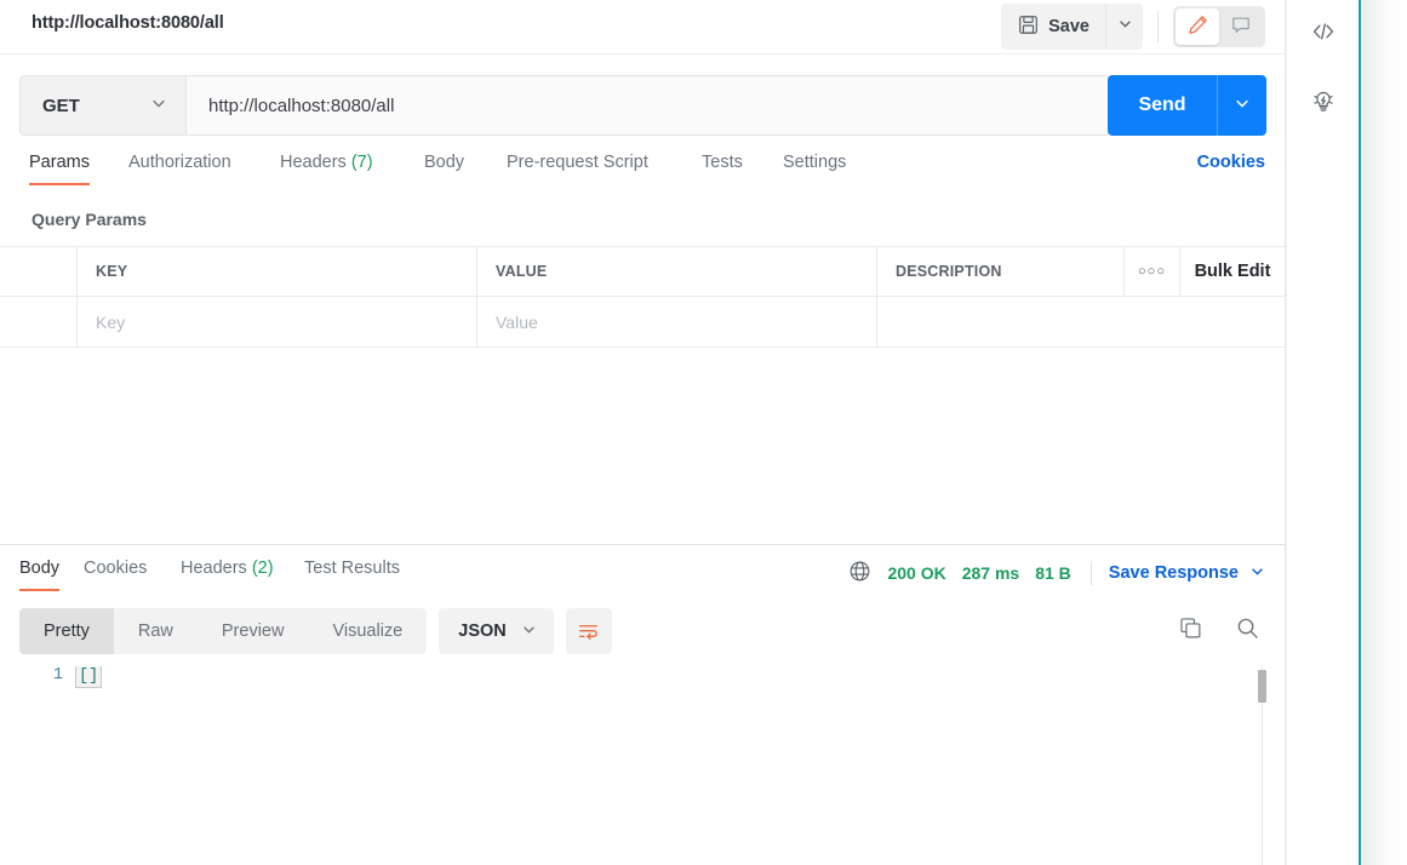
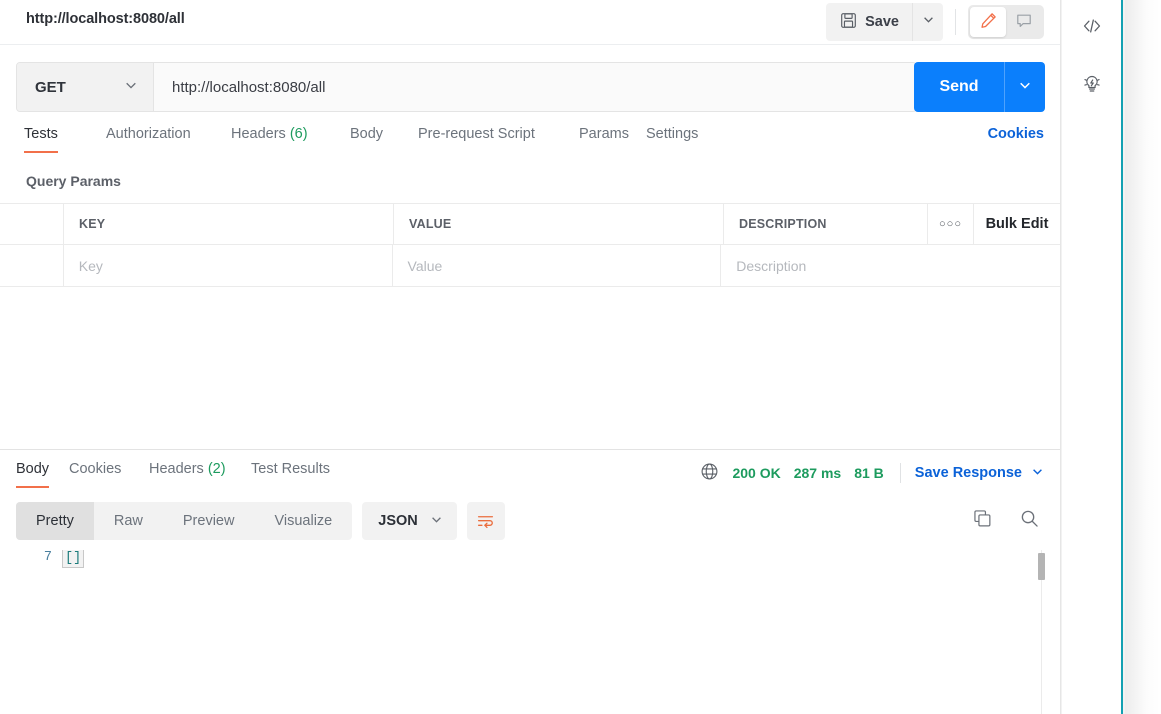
  http://localhost:8080/all
  Save
  GET
  http://localhost:8080/all
  Send
- Params
+ Tests
  Authorization
- Headers (7)
+ Headers (6)
  Body
  Pre-request Script
- Tests
+ Params
  Settings
  Cookies
  Query Params
  KEY
  VALUE
  DESCRIPTION
  ○○○
  Bulk Edit
  Key
  Value
+ Description
  Body
  Cookies
  Headers (2)
  Test Results
  200 OK
  287 ms
  81 B
  Save Response
  Pretty
  Raw
  Preview
  Visualize
  JSON
- 1
+ 7
  []
